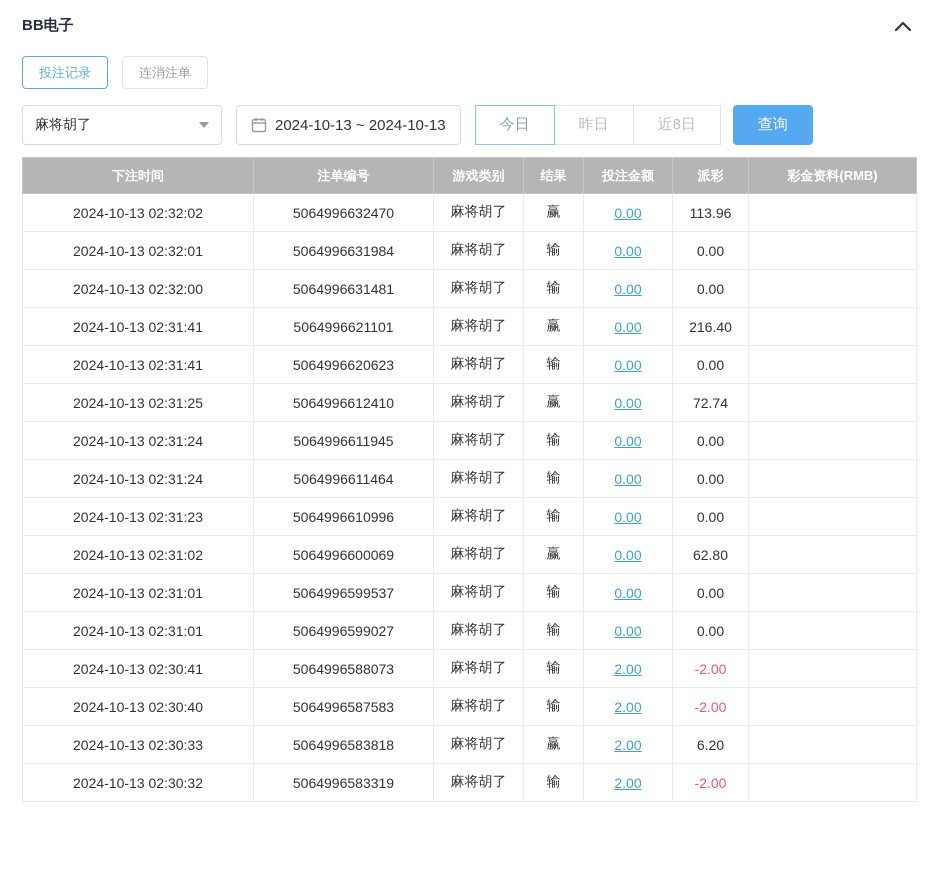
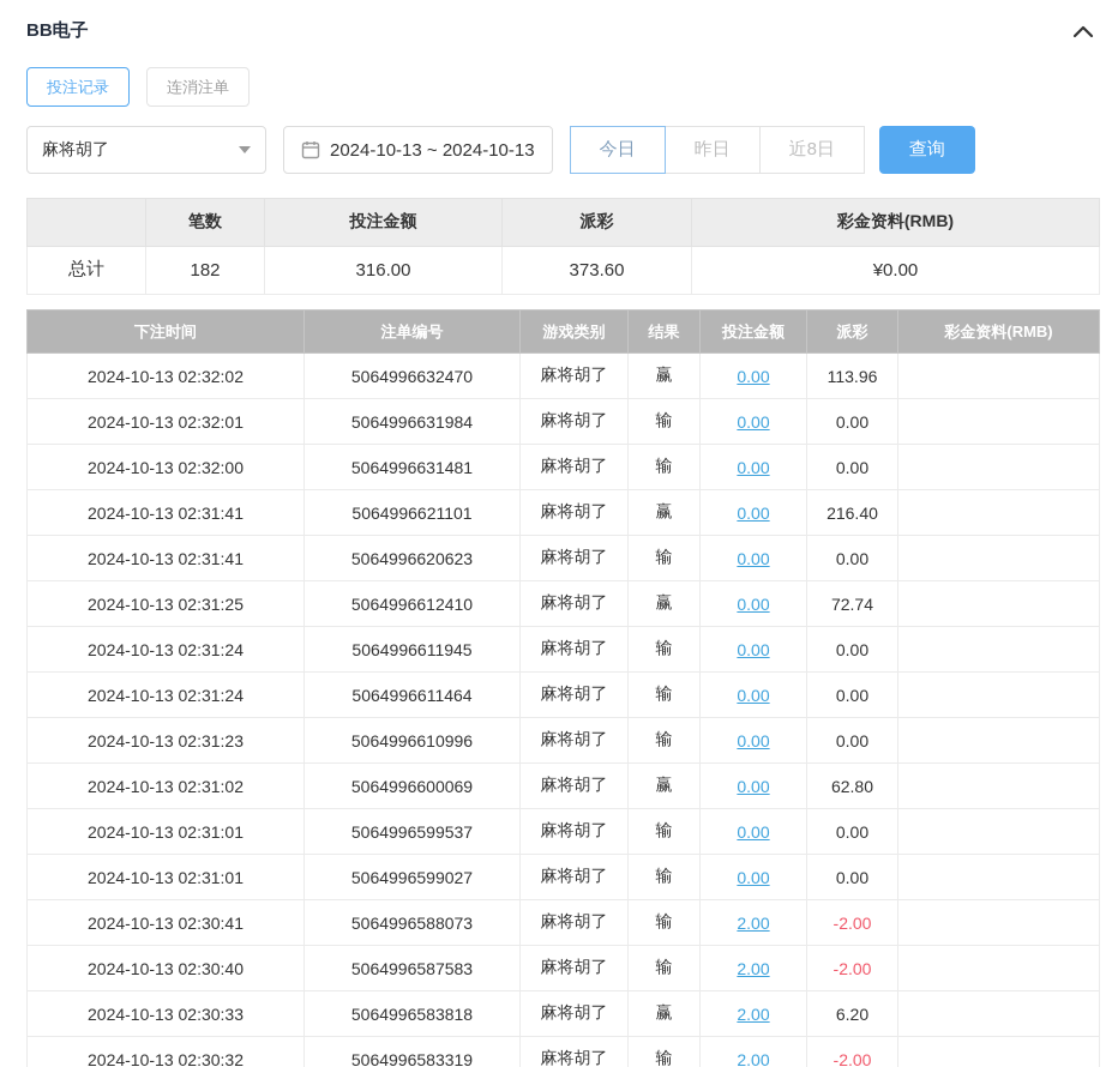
  BB电子
  投注记录
  连消注单
  麻将胡了
  2024-10-13 ~ 2024-10-13
  今日
  昨日
  近8日
  查询
+ 	笔数	投注金额	派彩	彩金资料(RMB)
+ 总计	182	316.00	373.60	¥0.00
  下注时间	注单编号	游戏类别	结果	投注金额	派彩	彩金资料(RMB)
  2024-10-13 02:32:02	5064996632470	麻将胡了	赢	0.00	113.96
  2024-10-13 02:32:01	5064996631984	麻将胡了	输	0.00	0.00
  2024-10-13 02:32:00	5064996631481	麻将胡了	输	0.00	0.00
  2024-10-13 02:31:41	5064996621101	麻将胡了	赢	0.00	216.40
  2024-10-13 02:31:41	5064996620623	麻将胡了	输	0.00	0.00
  2024-10-13 02:31:25	5064996612410	麻将胡了	赢	0.00	72.74
  2024-10-13 02:31:24	5064996611945	麻将胡了	输	0.00	0.00
  2024-10-13 02:31:24	5064996611464	麻将胡了	输	0.00	0.00
  2024-10-13 02:31:23	5064996610996	麻将胡了	输	0.00	0.00
  2024-10-13 02:31:02	5064996600069	麻将胡了	赢	0.00	62.80
  2024-10-13 02:31:01	5064996599537	麻将胡了	输	0.00	0.00
  2024-10-13 02:31:01	5064996599027	麻将胡了	输	0.00	0.00
  2024-10-13 02:30:41	5064996588073	麻将胡了	输	2.00	-2.00
  2024-10-13 02:30:40	5064996587583	麻将胡了	输	2.00	-2.00
  2024-10-13 02:30:33	5064996583818	麻将胡了	赢	2.00	6.20
  2024-10-13 02:30:32	5064996583319	麻将胡了	输	2.00	-2.00
